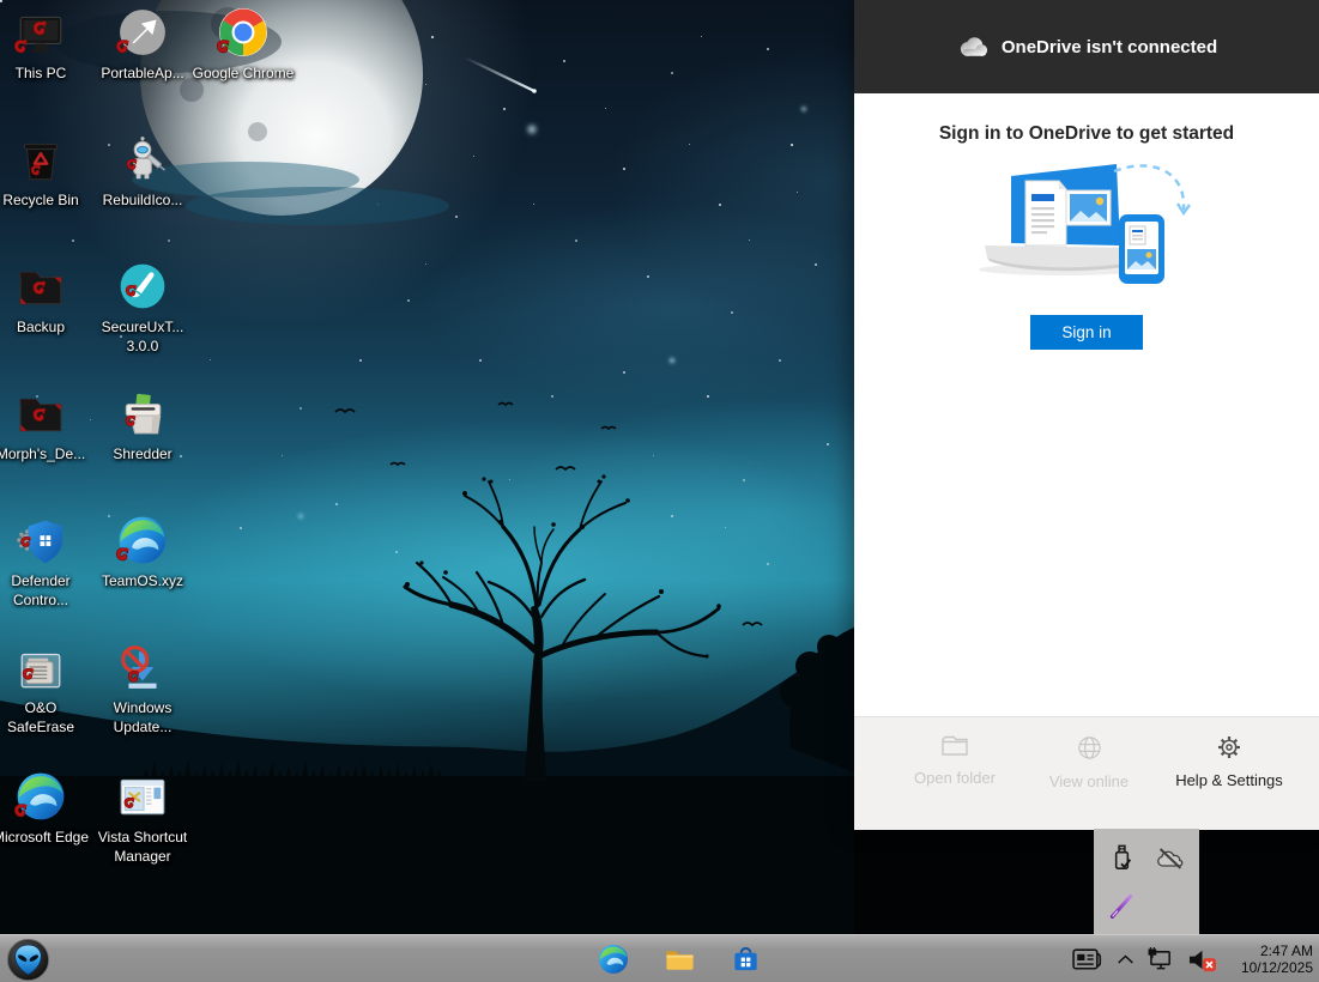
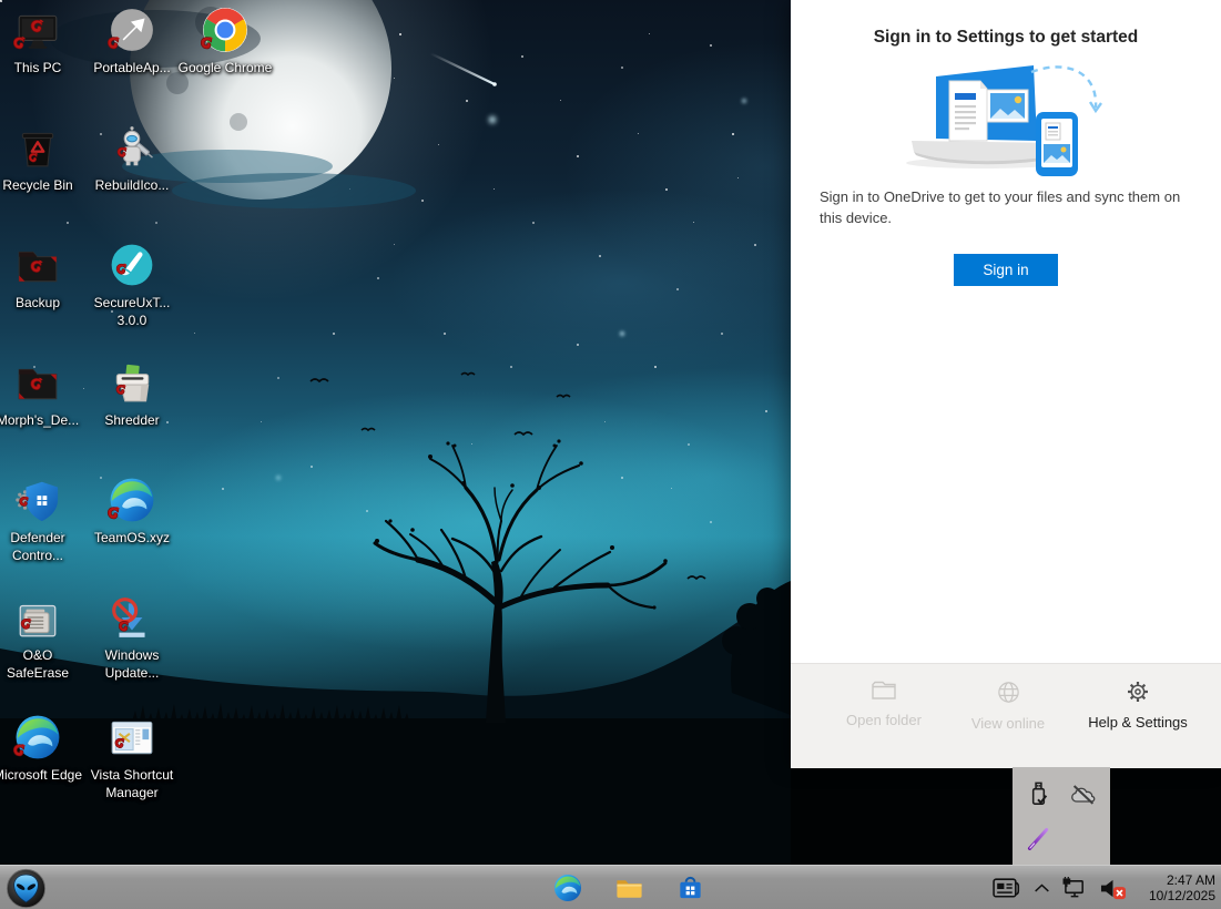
  This PC
  PortableAp...
  Google Chrome
  Recycle Bin
  RebuildIco...
  Backup
  SecureUxT... 3.0.0
  Morph's_De...
  Shredder
  Defender Contro...
  TeamOS.xyz
  O&O SafeErase
  Windows Update...
  icrosoft Edge
  Vista Shortcut Manager
- OneDrive isn't connected
- Sign in to OneDrive to get started
+ Sign in to Settings to get started
+ Sign in to OneDrive to get to your files and sync them on this device.
  Sign in
  Open folder
  View online
  Help & Settings
  2:47 AM
  10/12/2025
